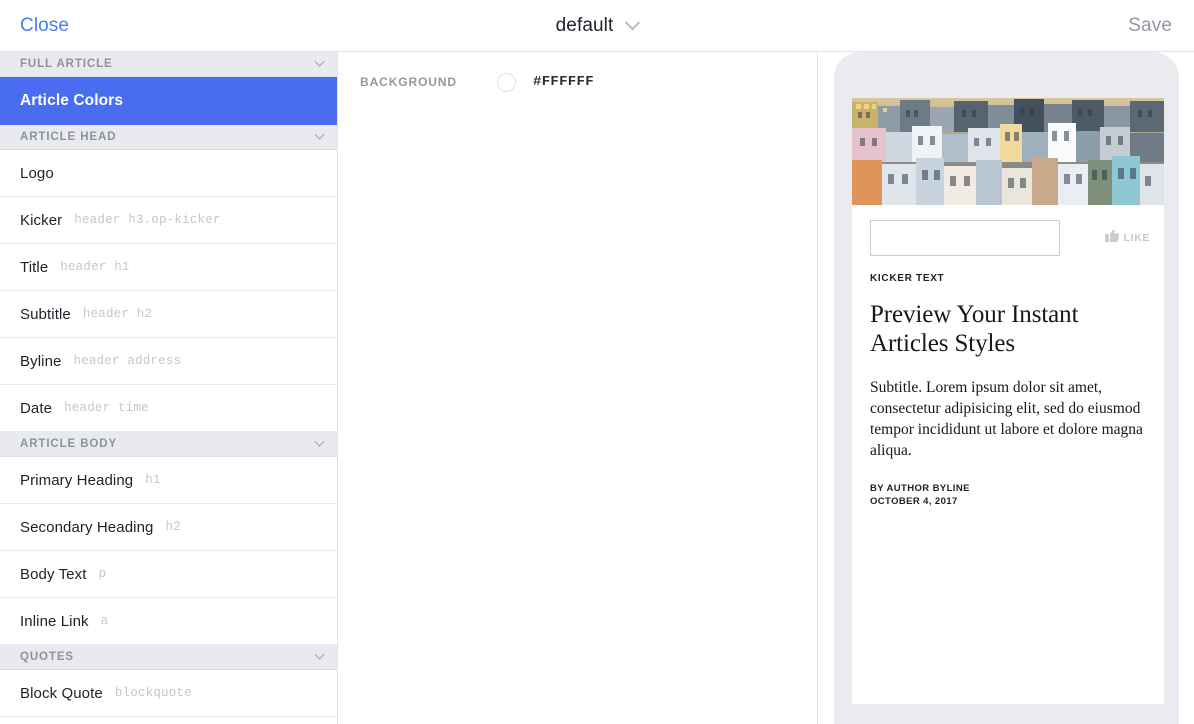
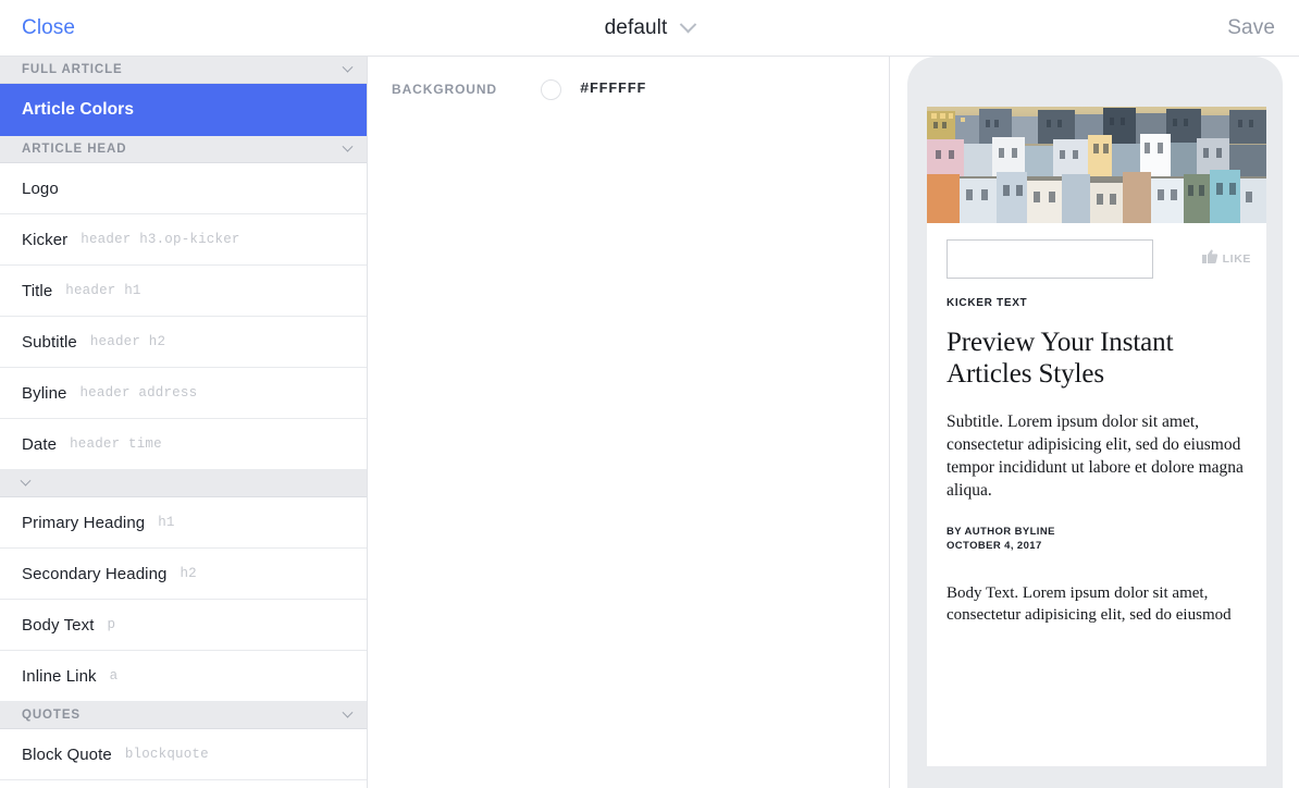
  Close
  default
  Save
  FULL ARTICLE
  Article Colors
  ARTICLE HEAD
  Logo
  Kicker
  header h3.op-kicker
  Title
  header h1
  Subtitle
  header h2
  Byline
  header address
  Date
  header time
- ARTICLE BODY
  Primary Heading
  h1
  Secondary Heading
  h2
  Body Text
  p
  Inline Link
  a
  QUOTES
  Block Quote
  blockquote
  BACKGROUND
  #FFFFFF
  LIKE
  KICKER TEXT
  Preview Your Instant Articles Styles
  Subtitle. Lorem ipsum dolor sit amet, consectetur adipisicing elit, sed do eiusmod tempor incididunt ut labore et dolore magna aliqua.
  BY AUTHOR BYLINE
  OCTOBER 4, 2017
+ Body Text. Lorem ipsum dolor sit amet, consectetur adipisicing elit, sed do eiusmod
